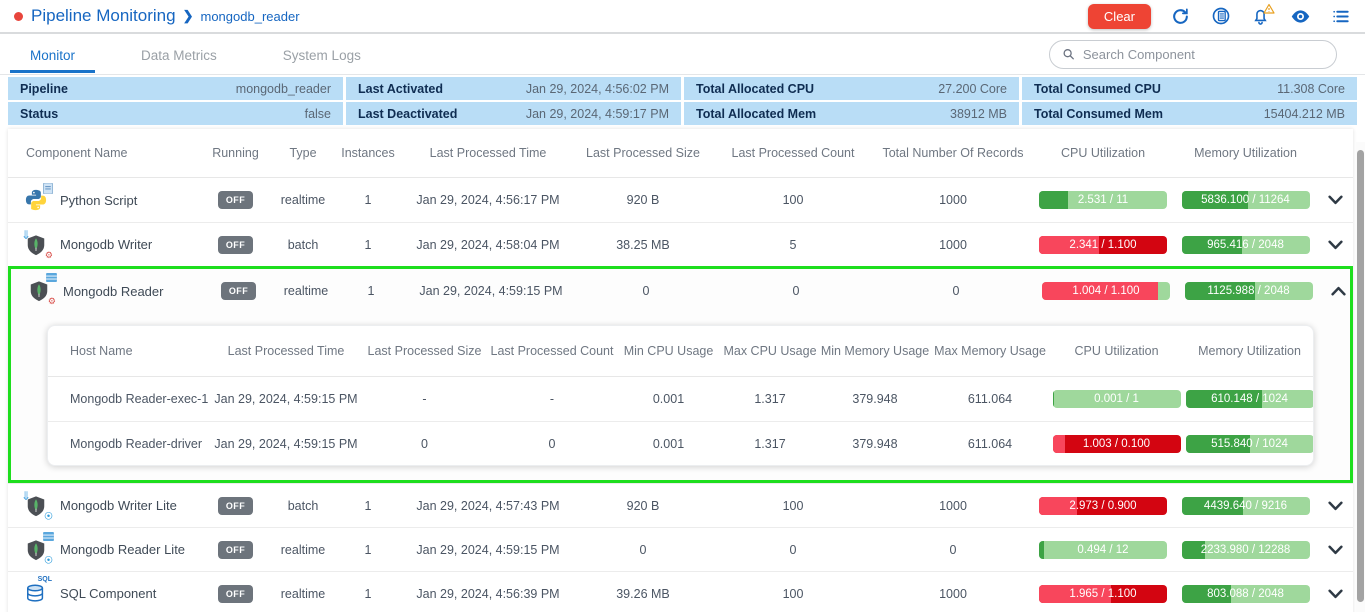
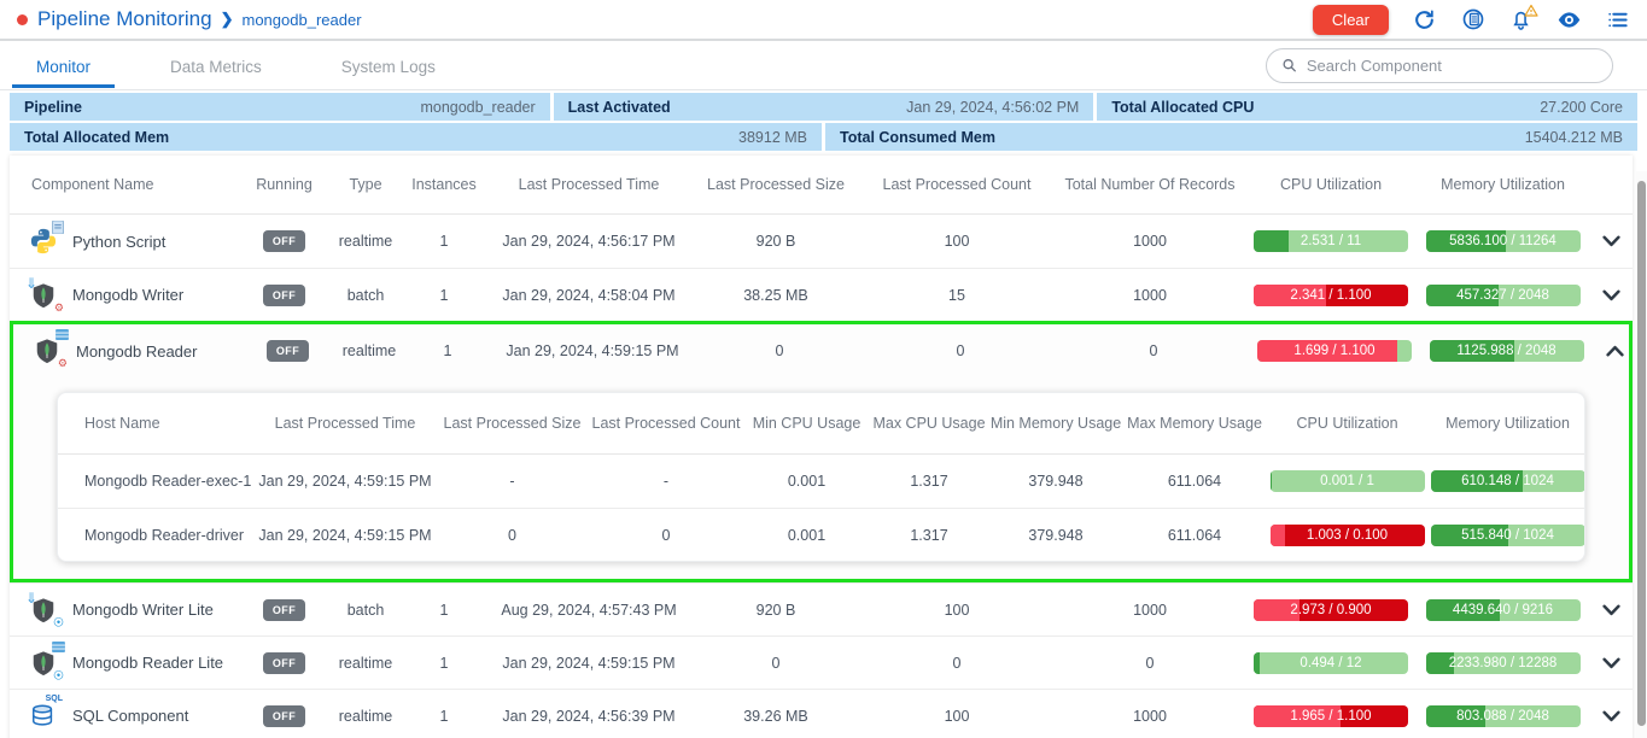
  Pipeline Monitoring
  ❯
  mongodb_reader
  Clear
  Monitor
  Data Metrics
  System Logs
  Search Component
  Pipeline
  mongodb_reader
  Last Activated
  Jan 29, 2024, 4:56:02 PM
  Total Allocated CPU
  27.200 Core
- Total Consumed CPU
- 11.308 Core
- Status
- false
- Last Deactivated
- Jan 29, 2024, 4:59:17 PM
  Total Allocated Mem
  38912 MB
  Total Consumed Mem
  15404.212 MB
  Component Name
  Running
  Type
  Instances
  Last Processed Time
  Last Processed Size
  Last Processed Count
  Total Number Of Records
  CPU Utilization
  Memory Utilization
  Python Script
  OFF
  realtime
  1
  Jan 29, 2024, 4:56:17 PM
  920 B
  100
  1000
  2.531 / 11
  5836.100 / 11264
  ⇓
  ⚙
  Mongodb Writer
  OFF
  batch
  1
  Jan 29, 2024, 4:58:04 PM
  38.25 MB
- 5
+ 15
  1000
  2.341 / 1.100
- 965.416 / 2048
+ 457.327 / 2048
  ⚙
  Mongodb Reader
  OFF
  realtime
  1
  Jan 29, 2024, 4:59:15 PM
  0
  0
  0
- 1.004 / 1.100
+ 1.699 / 1.100
  1125.988 / 2048
  Host Name
  Last Processed Time
  Last Processed Size
  Last Processed Count
  Min CPU Usage
  Max CPU Usage
  Min Memory Usage
  Max Memory Usage
  CPU Utilization
  Memory Utilization
  Mongodb Reader-exec-1
  Jan 29, 2024, 4:59:15 PM
  -
  -
  0.001
  1.317
  379.948
  611.064
  0.001 / 1
  610.148 / 1024
  Mongodb Reader-driver
  Jan 29, 2024, 4:59:15 PM
  0
  0
  0.001
  1.317
  379.948
  611.064
  1.003 / 0.100
  515.840 / 1024
  ⇓
  ⦿
  Mongodb Writer Lite
  OFF
  batch
  1
- Jan 29, 2024, 4:57:43 PM
+ Aug 29, 2024, 4:57:43 PM
  920 B
  100
  1000
  2.973 / 0.900
  4439.640 / 9216
  ⦿
  Mongodb Reader Lite
  OFF
  realtime
  1
  Jan 29, 2024, 4:59:15 PM
  0
  0
  0
  0.494 / 12
  2233.980 / 12288
  SQL Component
  OFF
  realtime
  1
  Jan 29, 2024, 4:56:39 PM
  39.26 MB
  100
  1000
  1.965 / 1.100
  803.088 / 2048
